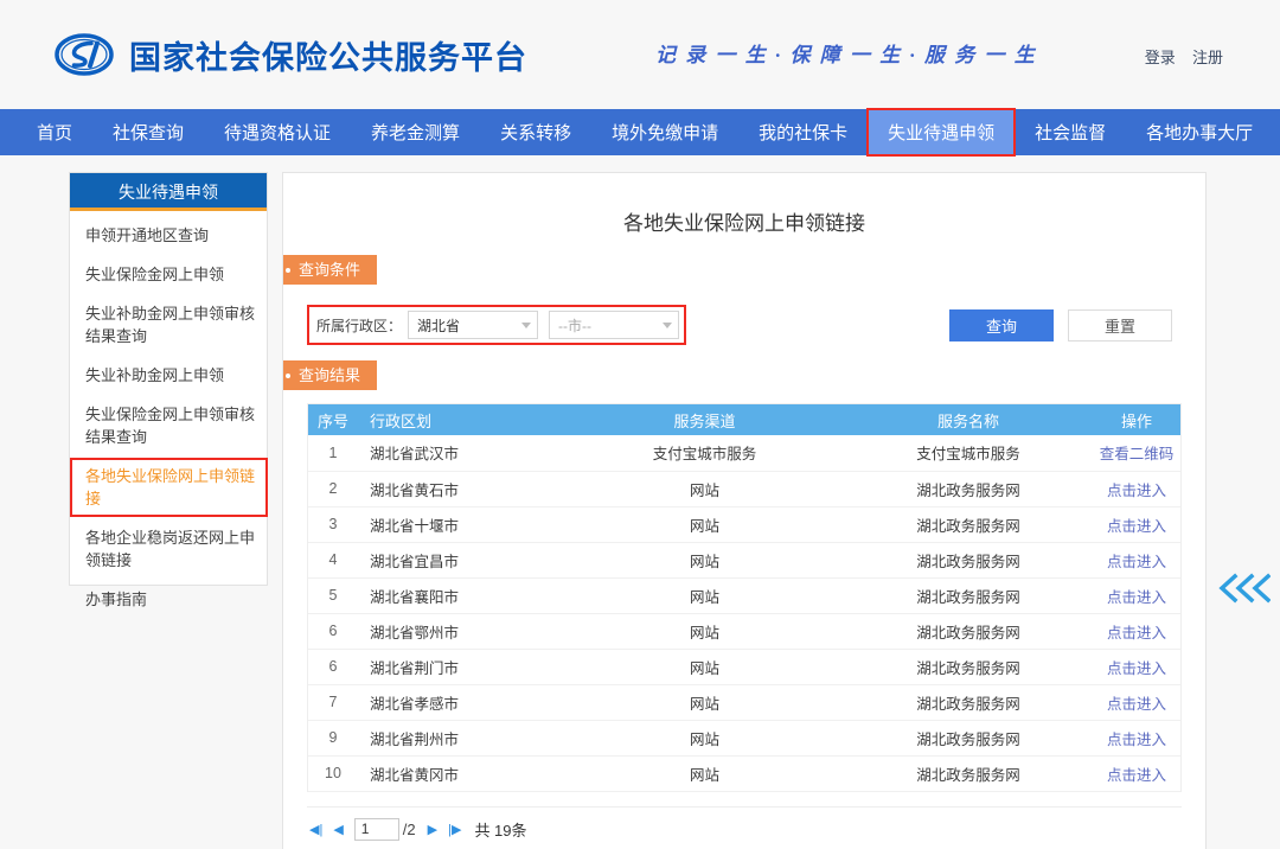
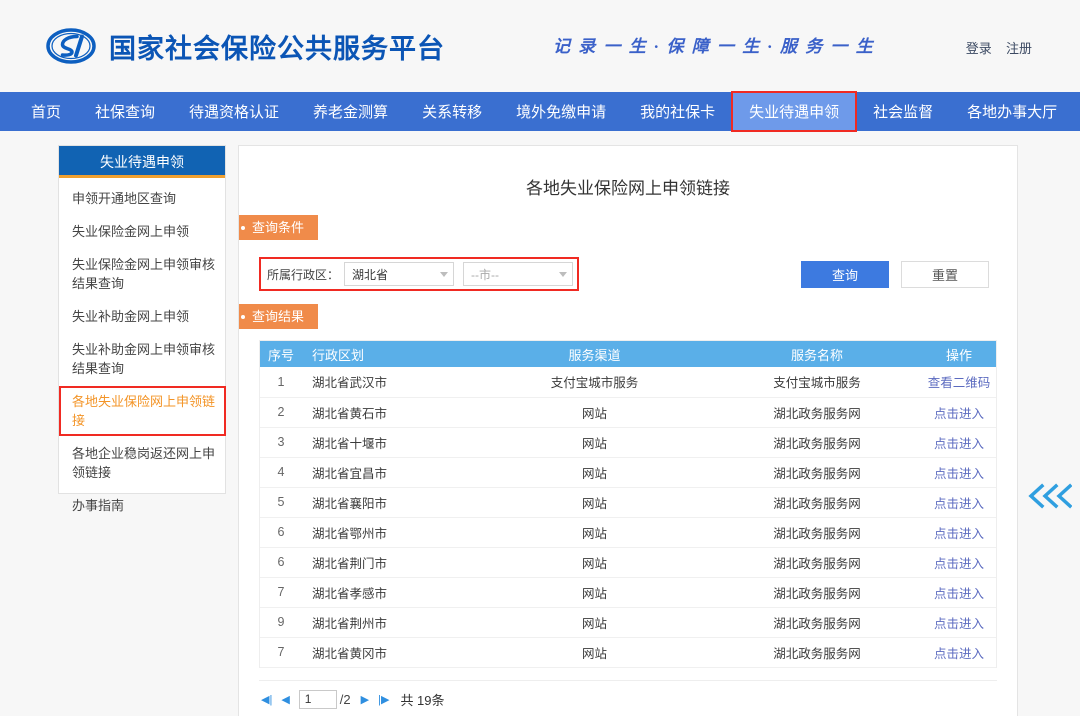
  国家社会保险公共服务平台
  记 录 一 生 · 保 障 一 生 · 服 务 一 生
  登录 注册
  首页
  社保查询
  待遇资格认证
  养老金测算
  关系转移
  境外免缴申请
  我的社保卡
  失业待遇申领
  社会监督
  各地办事大厅
  失业待遇申领
  申领开通地区查询
  失业保险金网上申领
- 失业补助金网上申领审核结果查询
+ 失业保险金网上申领审核结果查询
  失业补助金网上申领
- 失业保险金网上申领审核结果查询
+ 失业补助金网上申领审核结果查询
  各地失业保险网上申领链接
  各地企业稳岗返还网上申领链接
  办事指南
  各地失业保险网上申领链接
  查询条件
  所属行政区：
  湖北省
  --市--
  查询
  重置
  查询结果
  序号	行政区划	服务渠道	服务名称	操作
  1	湖北省武汉市	支付宝城市服务	支付宝城市服务	查看二维码
  2	湖北省黄石市	网站	湖北政务服务网	点击进入
  3	湖北省十堰市	网站	湖北政务服务网	点击进入
  4	湖北省宜昌市	网站	湖北政务服务网	点击进入
  5	湖北省襄阳市	网站	湖北政务服务网	点击进入
  6	湖北省鄂州市	网站	湖北政务服务网	点击进入
  6	湖北省荆门市	网站	湖北政务服务网	点击进入
  7	湖北省孝感市	网站	湖北政务服务网	点击进入
  9	湖北省荆州市	网站	湖北政务服务网	点击进入
- 10	湖北省黄冈市	网站	湖北政务服务网	点击进入
+ 7	湖北省黄冈市	网站	湖北政务服务网	点击进入
  ◀|
  ◀
  1
  /2
  ▶
  |▶
  共 19条
